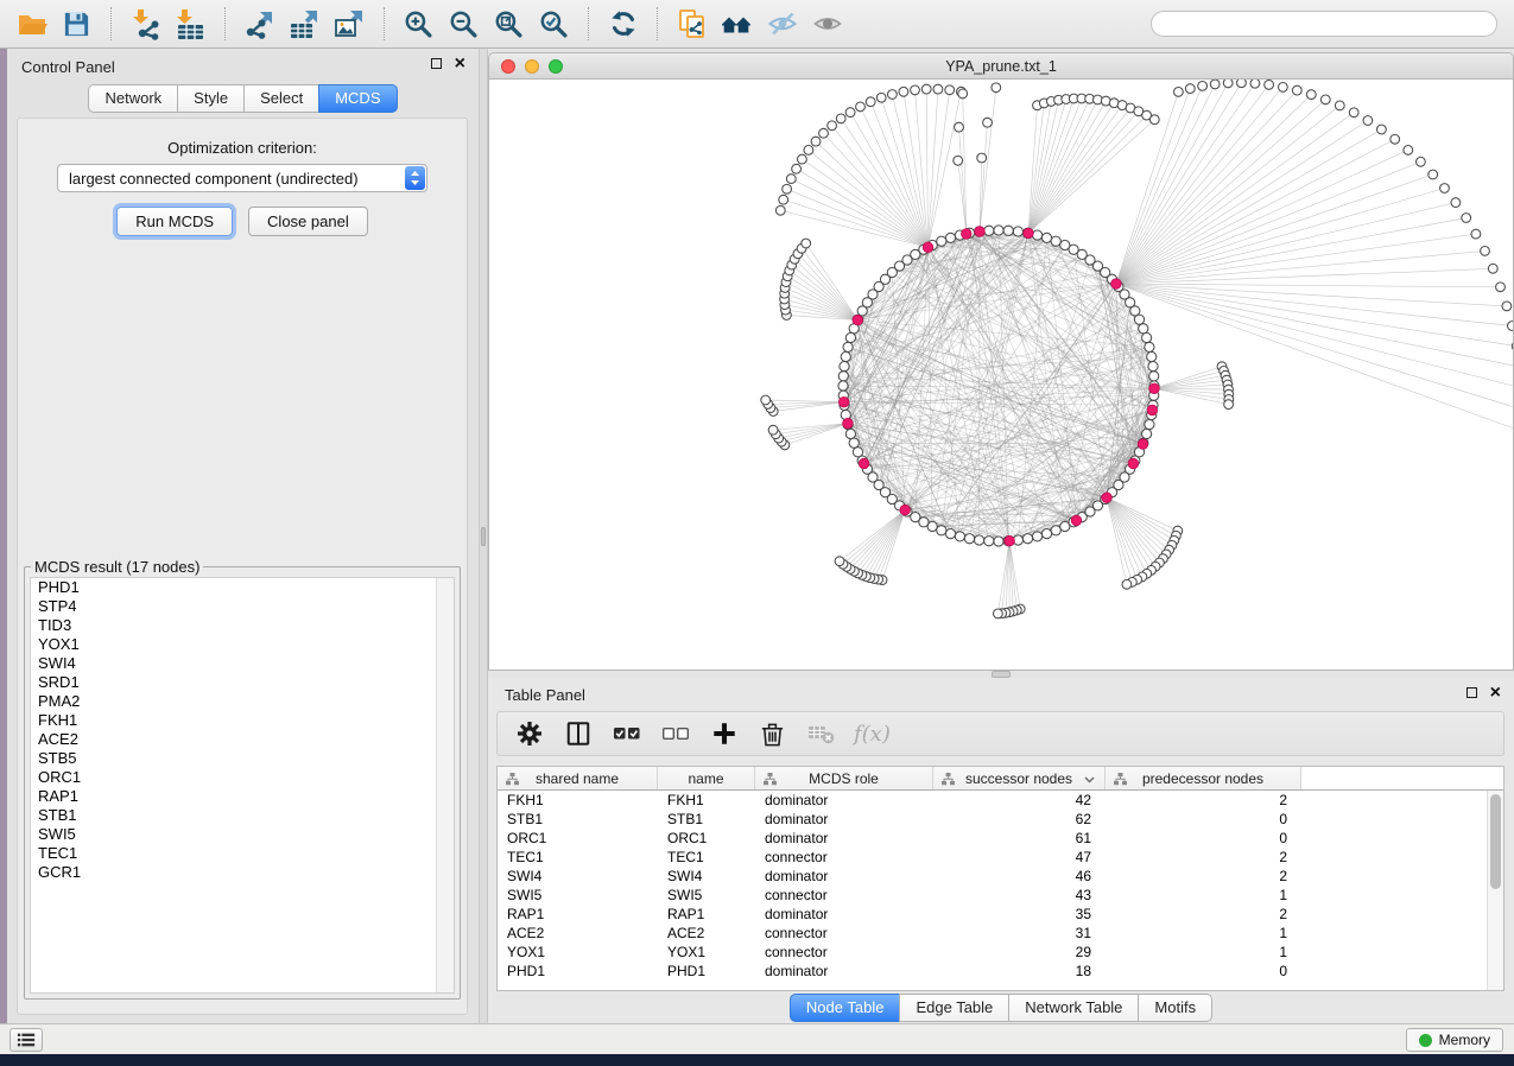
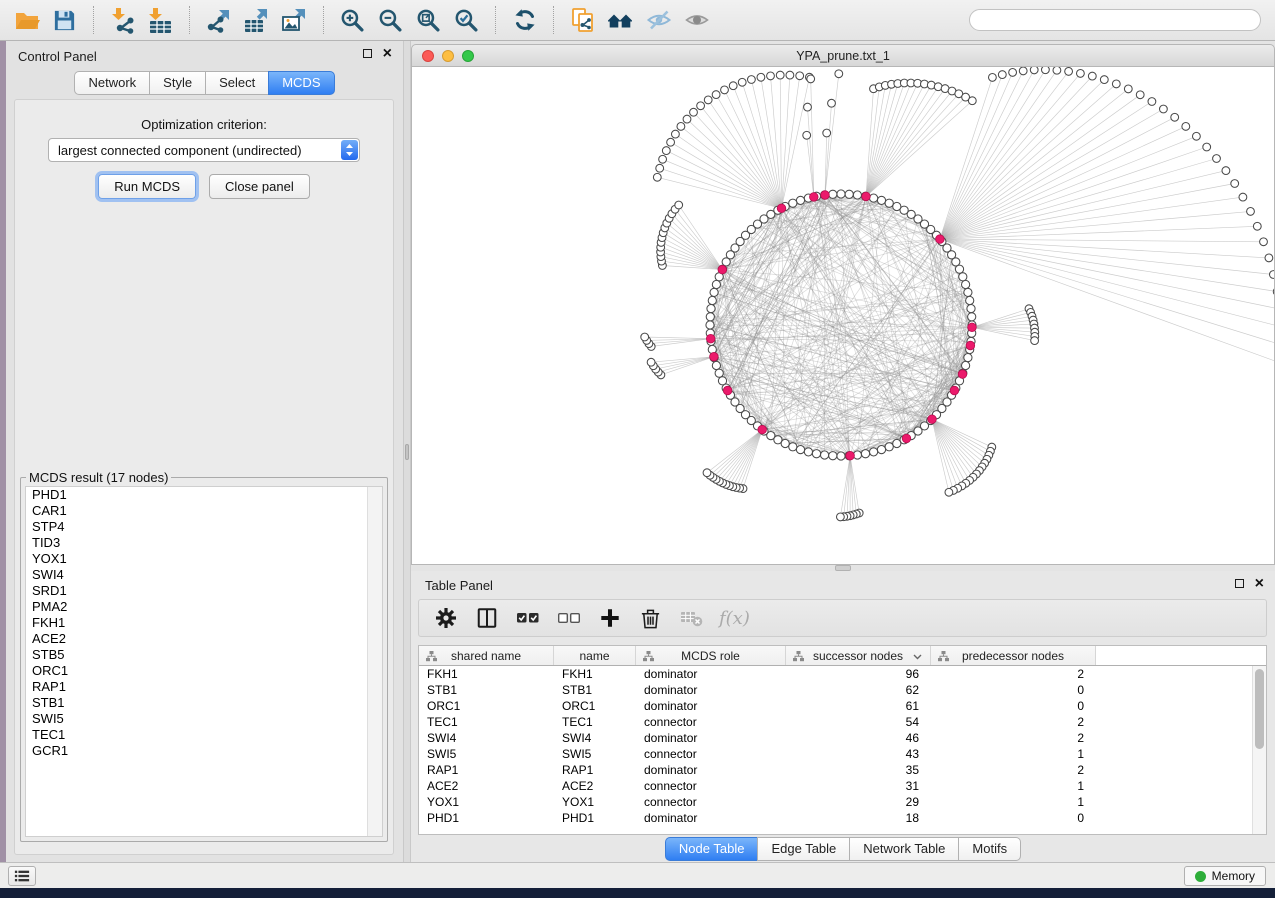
  Control Panel
  ×
  Network
  Style
  Select
  MCDS
  Optimization criterion:
  largest connected component (undirected)
  Run MCDS
  Close panel
  MCDS result (17 nodes)
  PHD1
+ CAR1
  STP4
  TID3
  YOX1
  SWI4
  SRD1
  PMA2
  FKH1
  ACE2
  STB5
  ORC1
  RAP1
  STB1
  SWI5
  TEC1
  GCR1
  YPA_prune.txt_1
  Table Panel
  ×
  f(x)
  shared name
  name
  MCDS role
  successor nodes
  predecessor nodes
  FKH1
  FKH1
  dominator
- 42
+ 96
  2
  STB1
  STB1
  dominator
  62
  0
  ORC1
  ORC1
  dominator
  61
  0
  TEC1
  TEC1
  connector
- 47
+ 54
  2
  SWI4
  SWI4
  dominator
  46
  2
  SWI5
  SWI5
  connector
  43
  1
  RAP1
  RAP1
  dominator
  35
  2
  ACE2
  ACE2
  connector
  31
  1
  YOX1
  YOX1
  connector
  29
  1
  PHD1
  PHD1
  dominator
  18
  0
  Node Table
  Edge Table
  Network Table
  Motifs
  Memory
